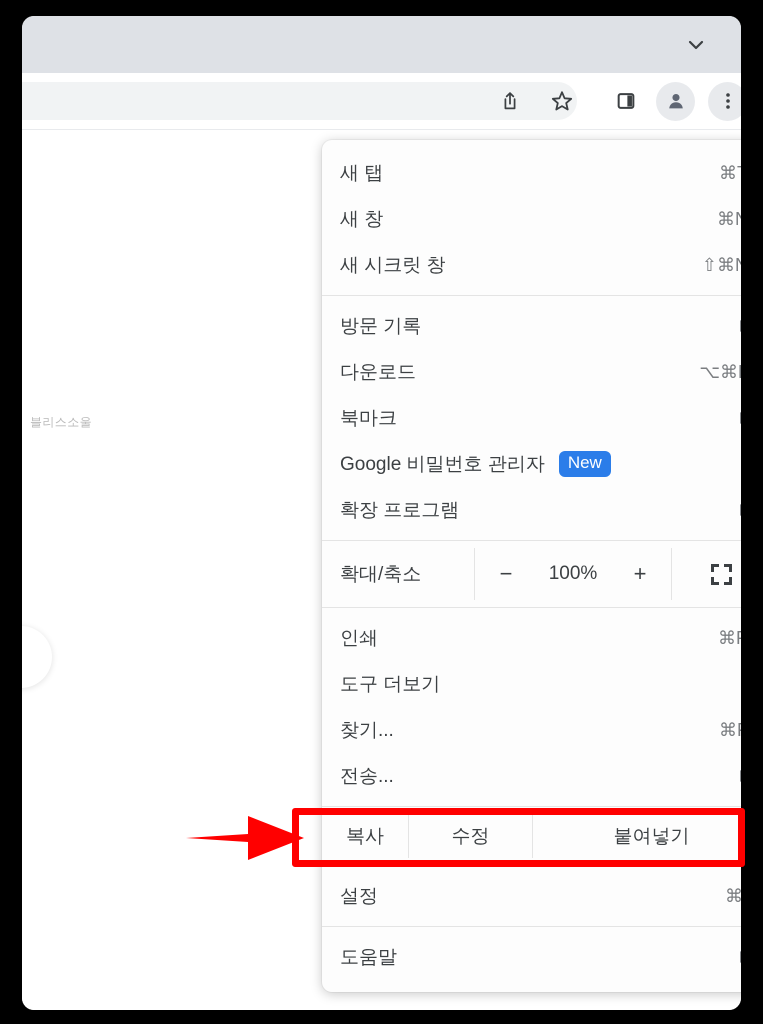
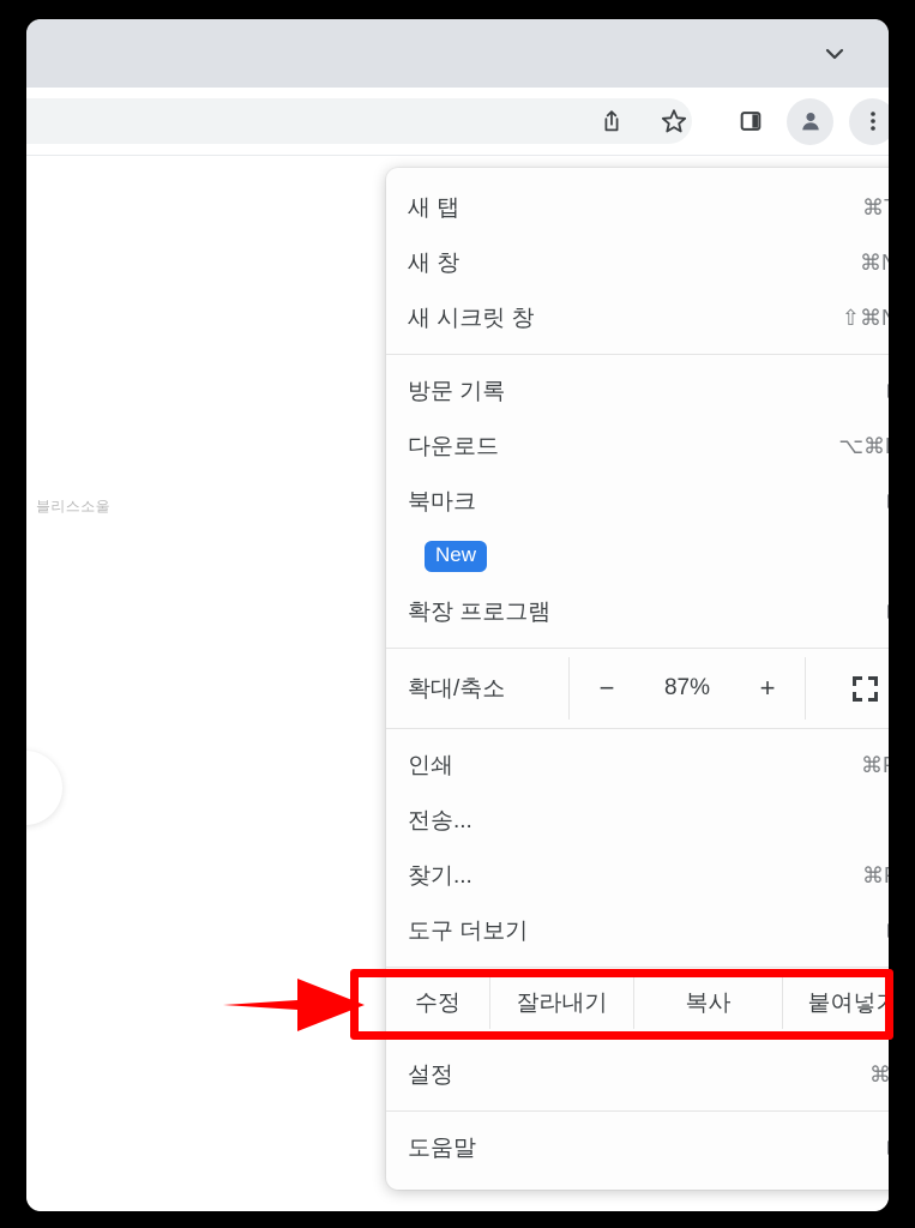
  블리스소울
  새 탭
  새 창
  새 시크릿 창
  방문 기록
  다운로드
  북마크
- Google 비밀번호 관리자
  New
  확장 프로그램
  확대/축소
  −
- 100%
+ 87%
  +
  인쇄
- 도구 더보기
+ 전송...
  찾기...
- 전송...
+ 도구 더보기
- 복사
+ 수정
+ 잘라내기
- 수정
+ 복사
  붙여넣기
  설정
  도움말
